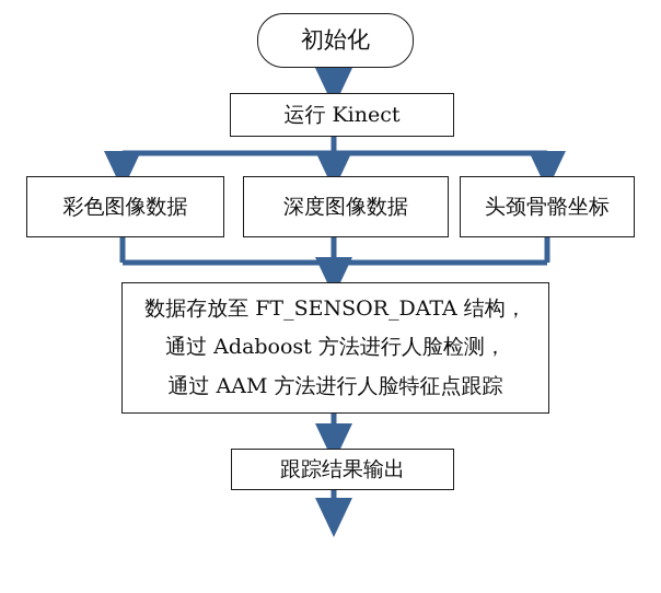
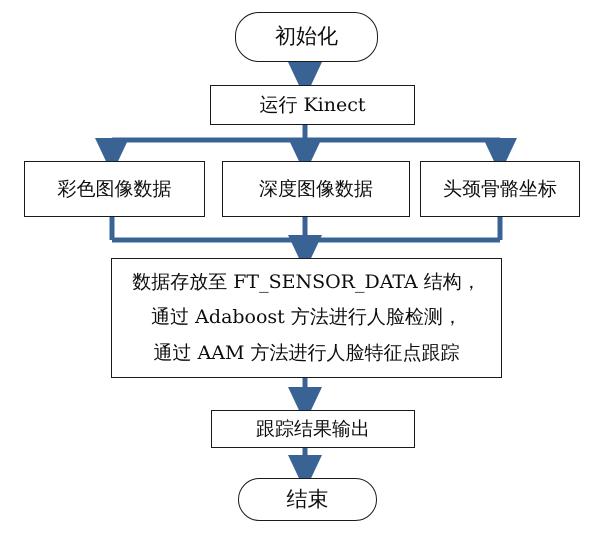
  初始化
  运行 Kinect
  彩色图像数据
  深度图像数据
  头颈骨骼坐标
  数据存放至 FT_SENSOR_DATA 结构，
  通过 Adaboost 方法进行人脸检测，
  通过 AAM 方法进行人脸特征点跟踪
  跟踪结果输出
+ 结束
